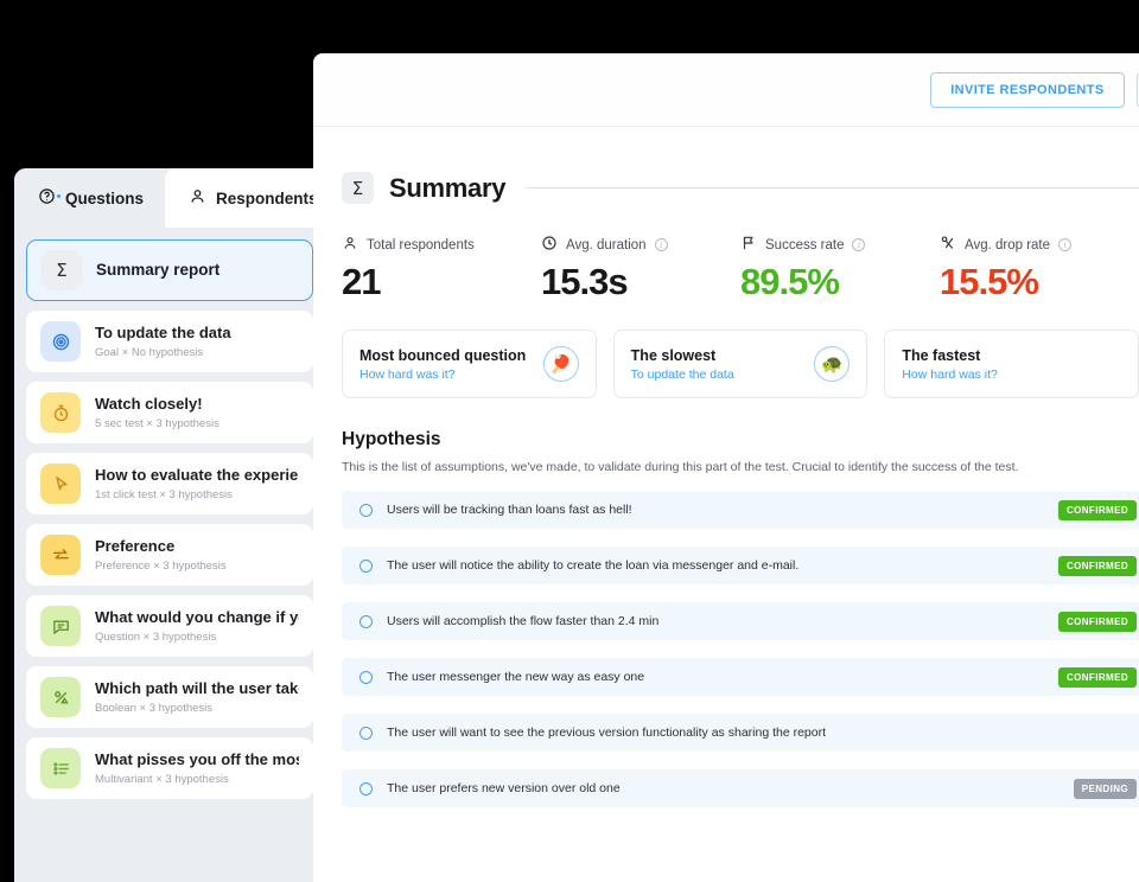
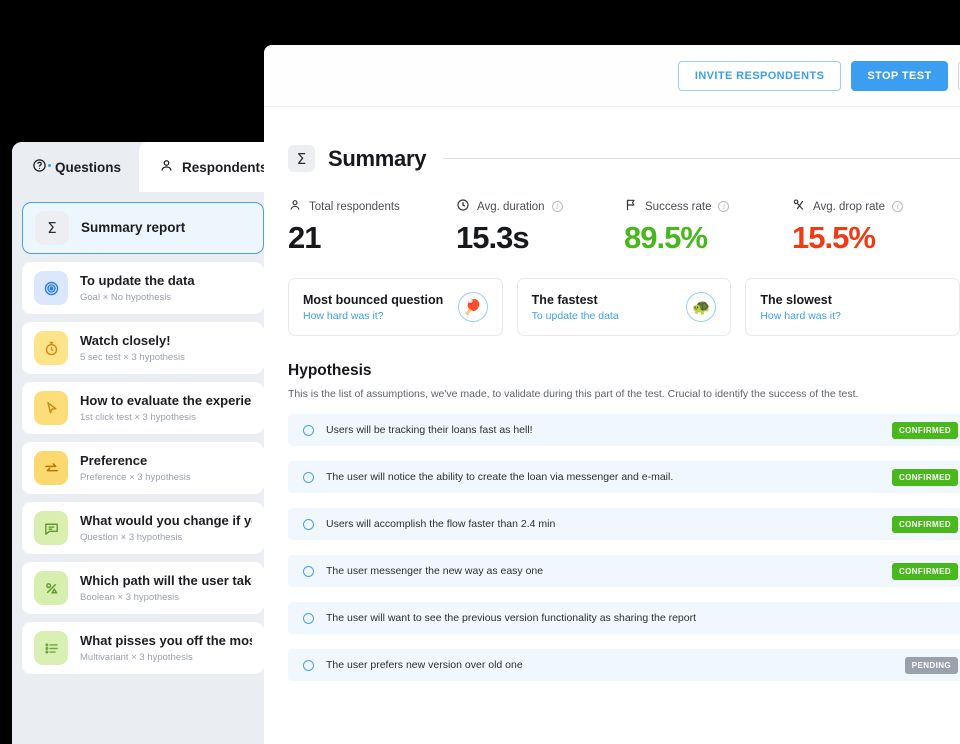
  Questions
  Respondent
  Σ
  Summary report
  To update the data
  Goal × No hypothesis
  Watch closely!
  5 sec test × 3 hypothesis
  How to evaluate the experie
  1st click test × 3 hypothesis
  Preference
  Preference × 3 hypothesis
  What would you change if y
  Question × 3 hypothesis
  Which path will the user tak
  Boolean × 3 hypothesis
  What pisses you off the mo
  Multivariant × 3 hypothesis
  INVITE RESPONDENTS
+ STOP TEST
  Σ
  Summary
  Total respondents
  21
  Avg. duration
  i
  15.3s
  Success rate
  i
  89.5%
  Avg. drop rate
  i
  15.5%
  Most bounced question
  How hard was it?
  🏓
- The slowest
+ The fastest
  To update the data
  🐢
- The fastest
+ The slowest
  How hard was it?
  Hypothesis
  This is the list of assumptions, we've made, to validate during this part of the test. Crucial to identify the success of the test.
- Users will be tracking than loans fast as hell!
+ Users will be tracking their loans fast as hell!
  CONFIRMED
  The user will notice the ability to create the loan via messenger and e-mail.
  CONFIRMED
  Users will accomplish the flow faster than 2.4 min
  CONFIRMED
  The user messenger the new way as easy one
  CONFIRMED
  The user will want to see the previous version functionality as sharing the report
  The user prefers new version over old one
  PENDING
